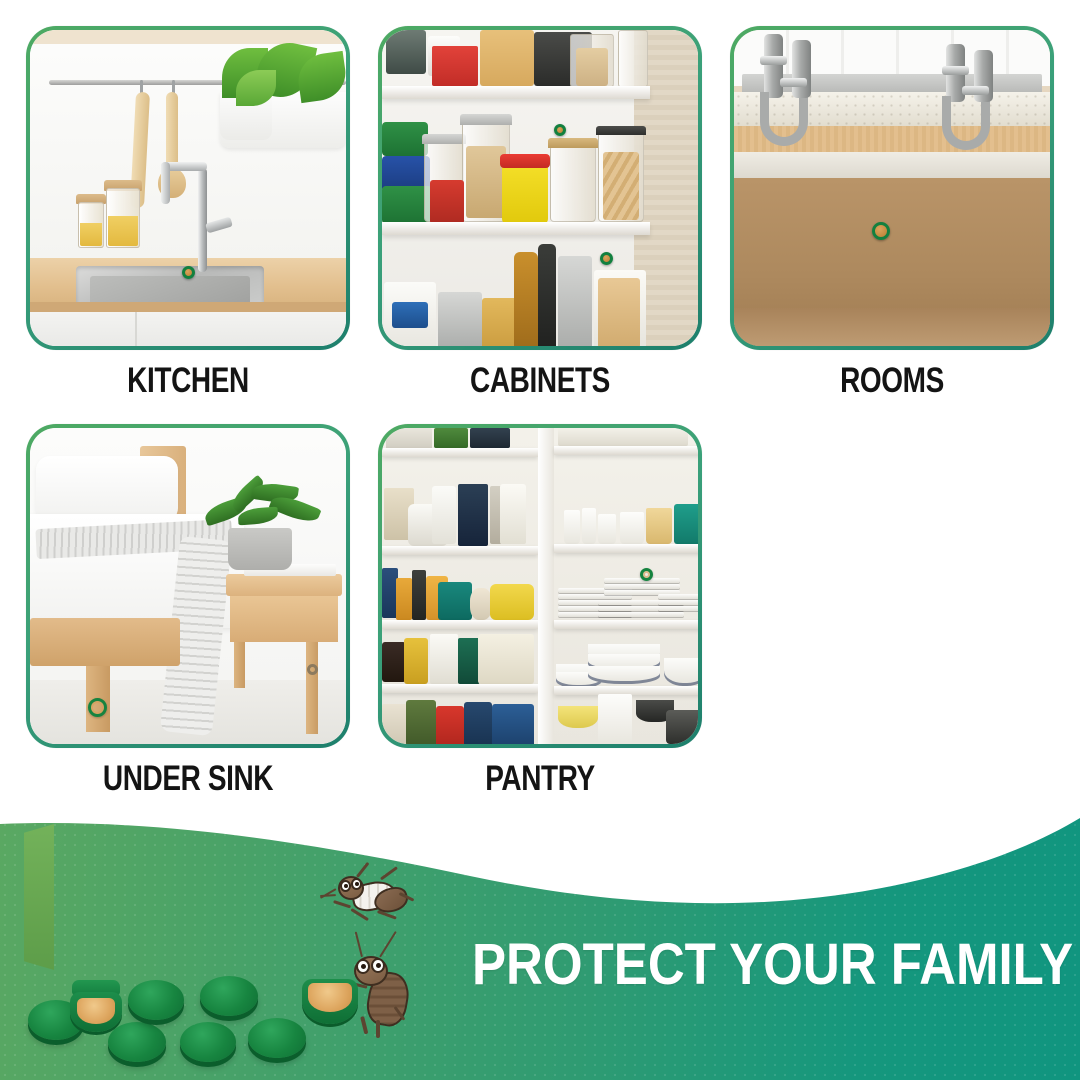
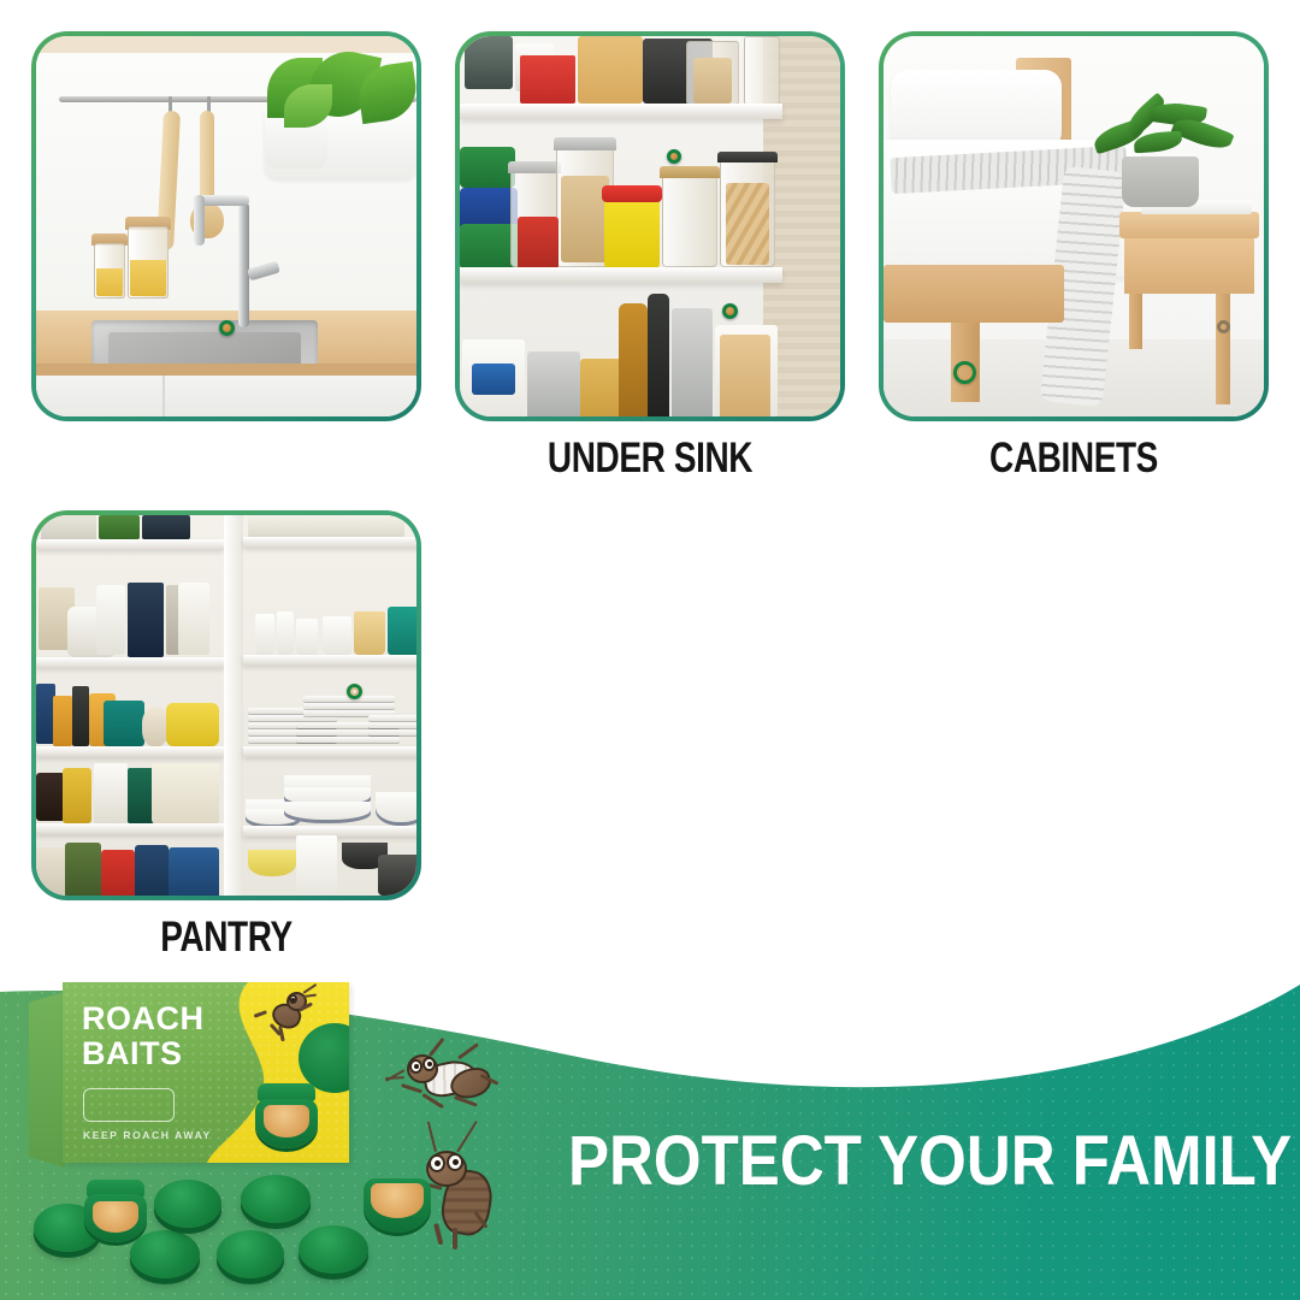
- KITCHEN
- CABINETS
+ UNDER SINK
- ROOMS
- UNDER SINK
+ CABINETS
  PANTRY
  PROTECT YOUR FAMILY
+ ROACH
+ BAITS
+ KEEP ROACH AWAY
